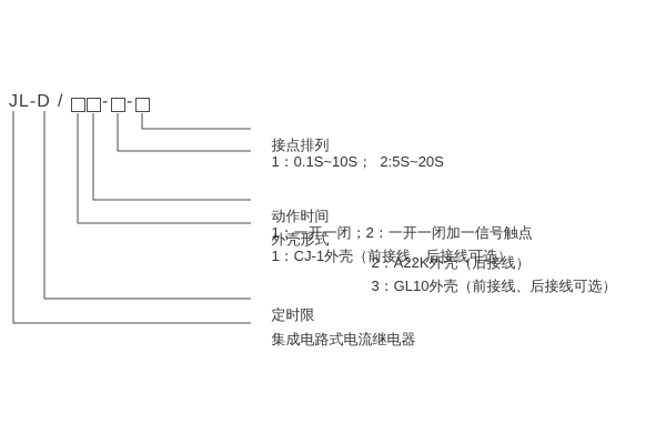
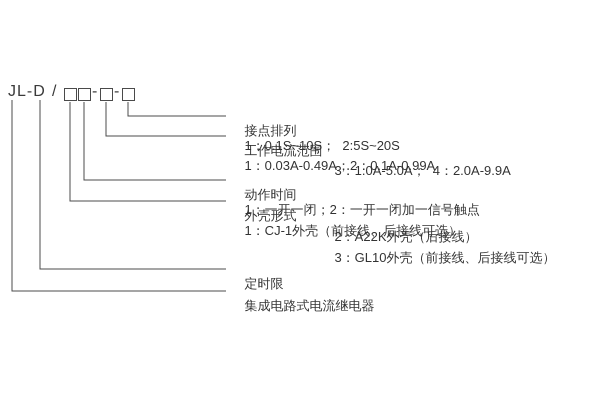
  JL-D
  /
  -
  -
  接点排列 1：0.1S~10S； 2:5S~20S
+ 工作电流范围 1：0.03A-0.49A；2：0.1A-0.99A
+ 3：1.0A-5.0A； 4：2.0A-9.9A
  动作时间 1：一开一闭；2：一开一闭加一信号触点
  外壳形式 1：CJ-1外壳（前接线、后接线可选）
  2：A22K外壳（后接线）
  3：GL10外壳（前接线、后接线可选）
  定时限
  集成电路式电流继电器
